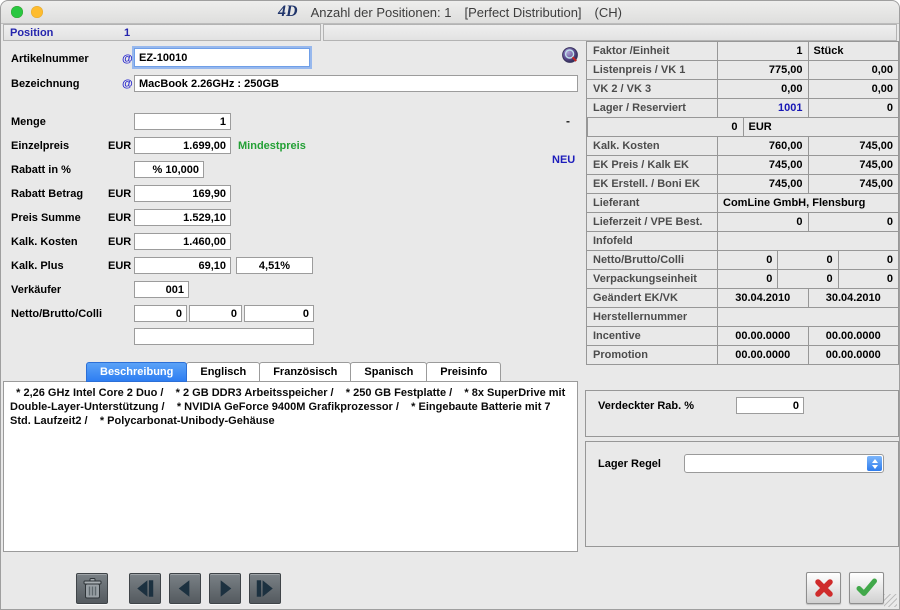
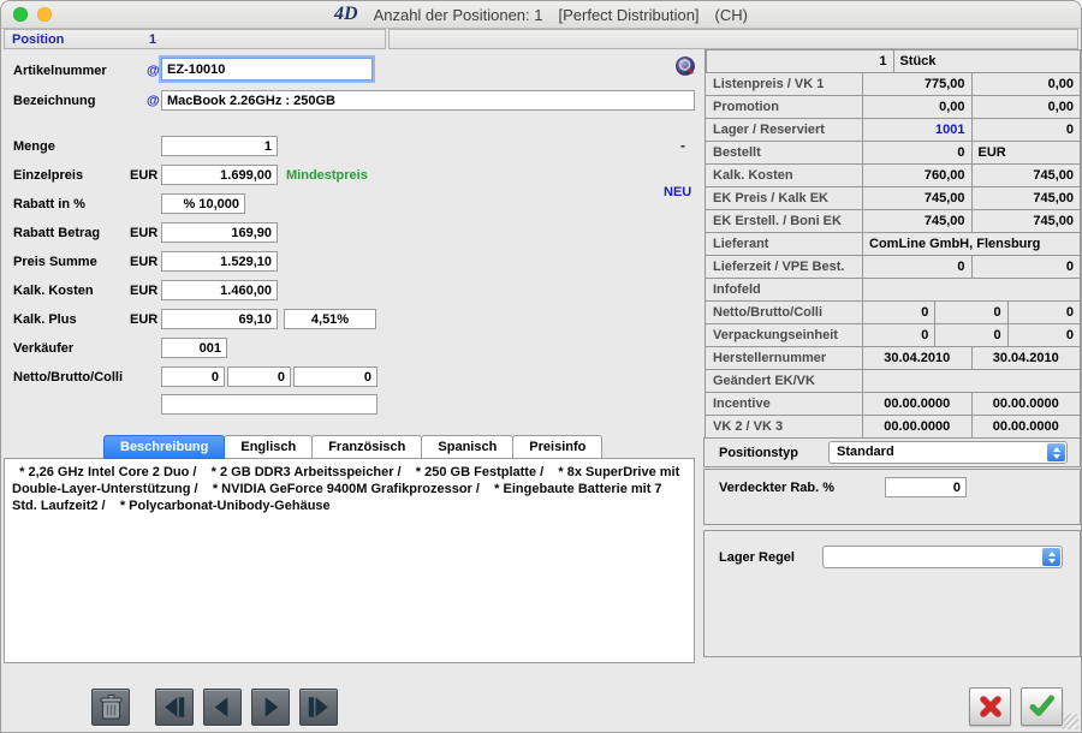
  4D
  Anzahl der Positionen: 1
  [Perfect Distribution]
  (CH)
  Position
  1
  Artikelnummer
  @
  EZ-10010
  Bezeichnung
  @
  MacBook 2.26GHz : 250GB
  Menge
  1
  -
  Einzelpreis
  EUR
  1.699,00
  Mindestpreis
  NEU
  Rabatt in %
  % 10,000
  Rabatt Betrag
  EUR
  169,90
  Preis Summe
  EUR
  1.529,10
  Kalk. Kosten
  EUR
  1.460,00
  Kalk. Plus
  EUR
  69,10
  4,51%
  Verkäufer
  001
  Netto/Brutto/Colli
  0
  0
  0
- Faktor /Einheit
  1
  Stück
  Listenpreis / VK 1
  775,00
  0,00
- VK 2 / VK 3
+ Promotion
  0,00
  0,00
  Lager / Reserviert
  1001
  0
+ Bestellt
  0
  EUR
  Kalk. Kosten
  760,00
  745,00
  EK Preis / Kalk EK
  745,00
  745,00
  EK Erstell. / Boni EK
  745,00
  745,00
  Lieferant
  ComLine GmbH, Flensburg
  Lieferzeit / VPE Best.
  0
  0
  Infofeld
  Netto/Brutto/Colli
  0
  0
  0
  Verpackungseinheit
  0
  0
  0
- Geändert EK/VK
+ Herstellernummer
  30.04.2010
  30.04.2010
- Herstellernummer
+ Geändert EK/VK
  Incentive
  00.00.0000
  00.00.0000
- Promotion
+ VK 2 / VK 3
  00.00.0000
  00.00.0000
+ Positionstyp
+ Standard
  Verdeckter Rab. %
  0
  Lager Regel
  Beschreibung
  Englisch
  Französisch
  Spanisch
  Preisinfo
  * 2,26 GHz Intel Core 2 Duo / * 2 GB DDR3 Arbeitsspeicher / * 250 GB Festplatte / * 8x SuperDrive mit Double-Layer-Unterstützung / * NVIDIA GeForce 9400M Grafikprozessor / * Eingebaute Batterie mit 7 Std. Laufzeit2 / * Polycarbonat-Unibody-Gehäuse
